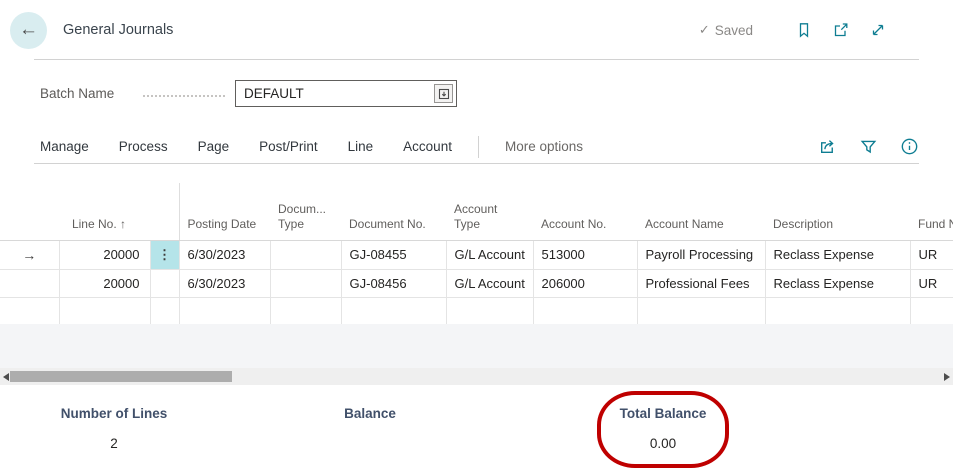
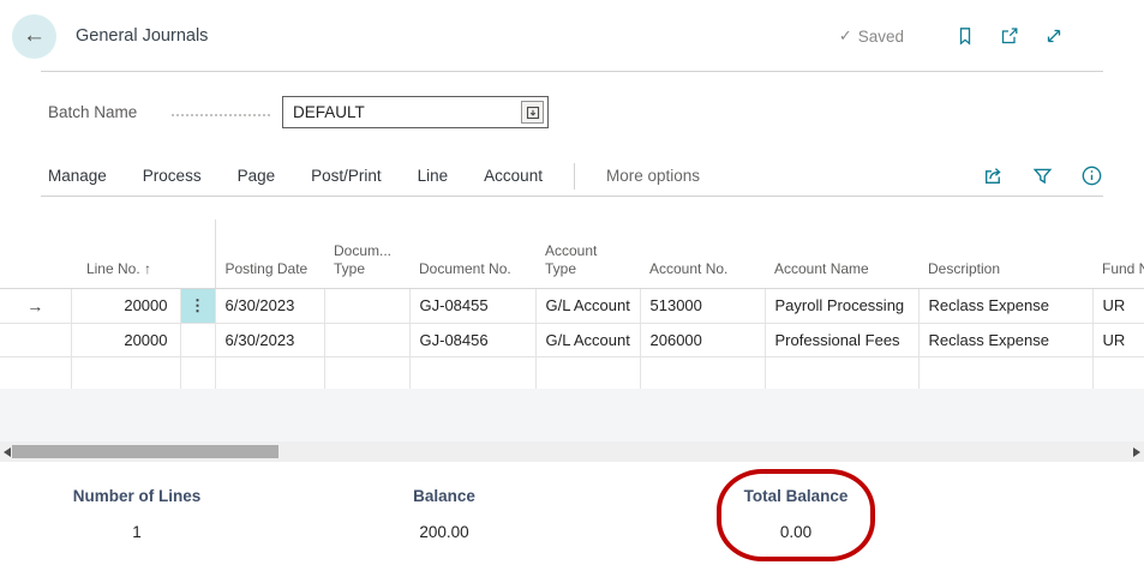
  ←
  General Journals
  ✓
  Saved
  Batch Name
  DEFAULT
  Manage
  Process
  Page
  Post/Print
  Line
  Account
  More options
  	Line No. ↑		Posting Date	Docum... Type	Document No.	Account Type	Account No.	Account Name	Description	Fund
  →	20000	⋮	6/30/2023		GJ-08455	G/L Account	513000	Payroll Processing	Reclass Expense	UR
  	20000		6/30/2023		GJ-08456	G/L Account	206000	Professional Fees	Reclass Expense	UR
  Number of Lines
- 2
+ 1
  Balance
+ 200.00
  Total Balance
  0.00
